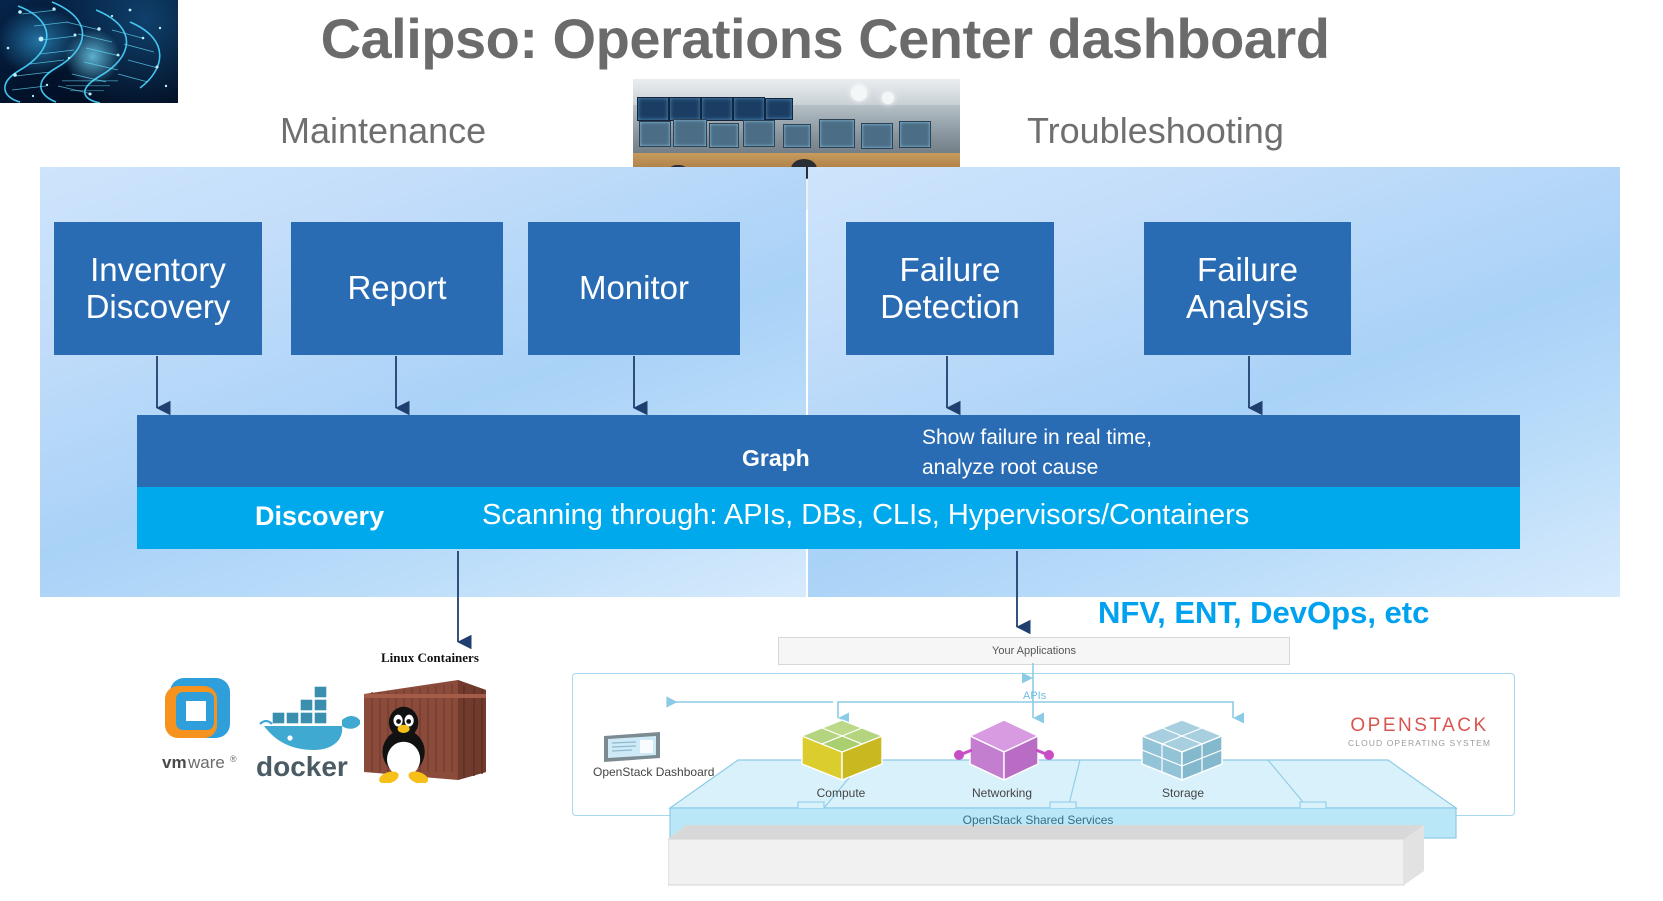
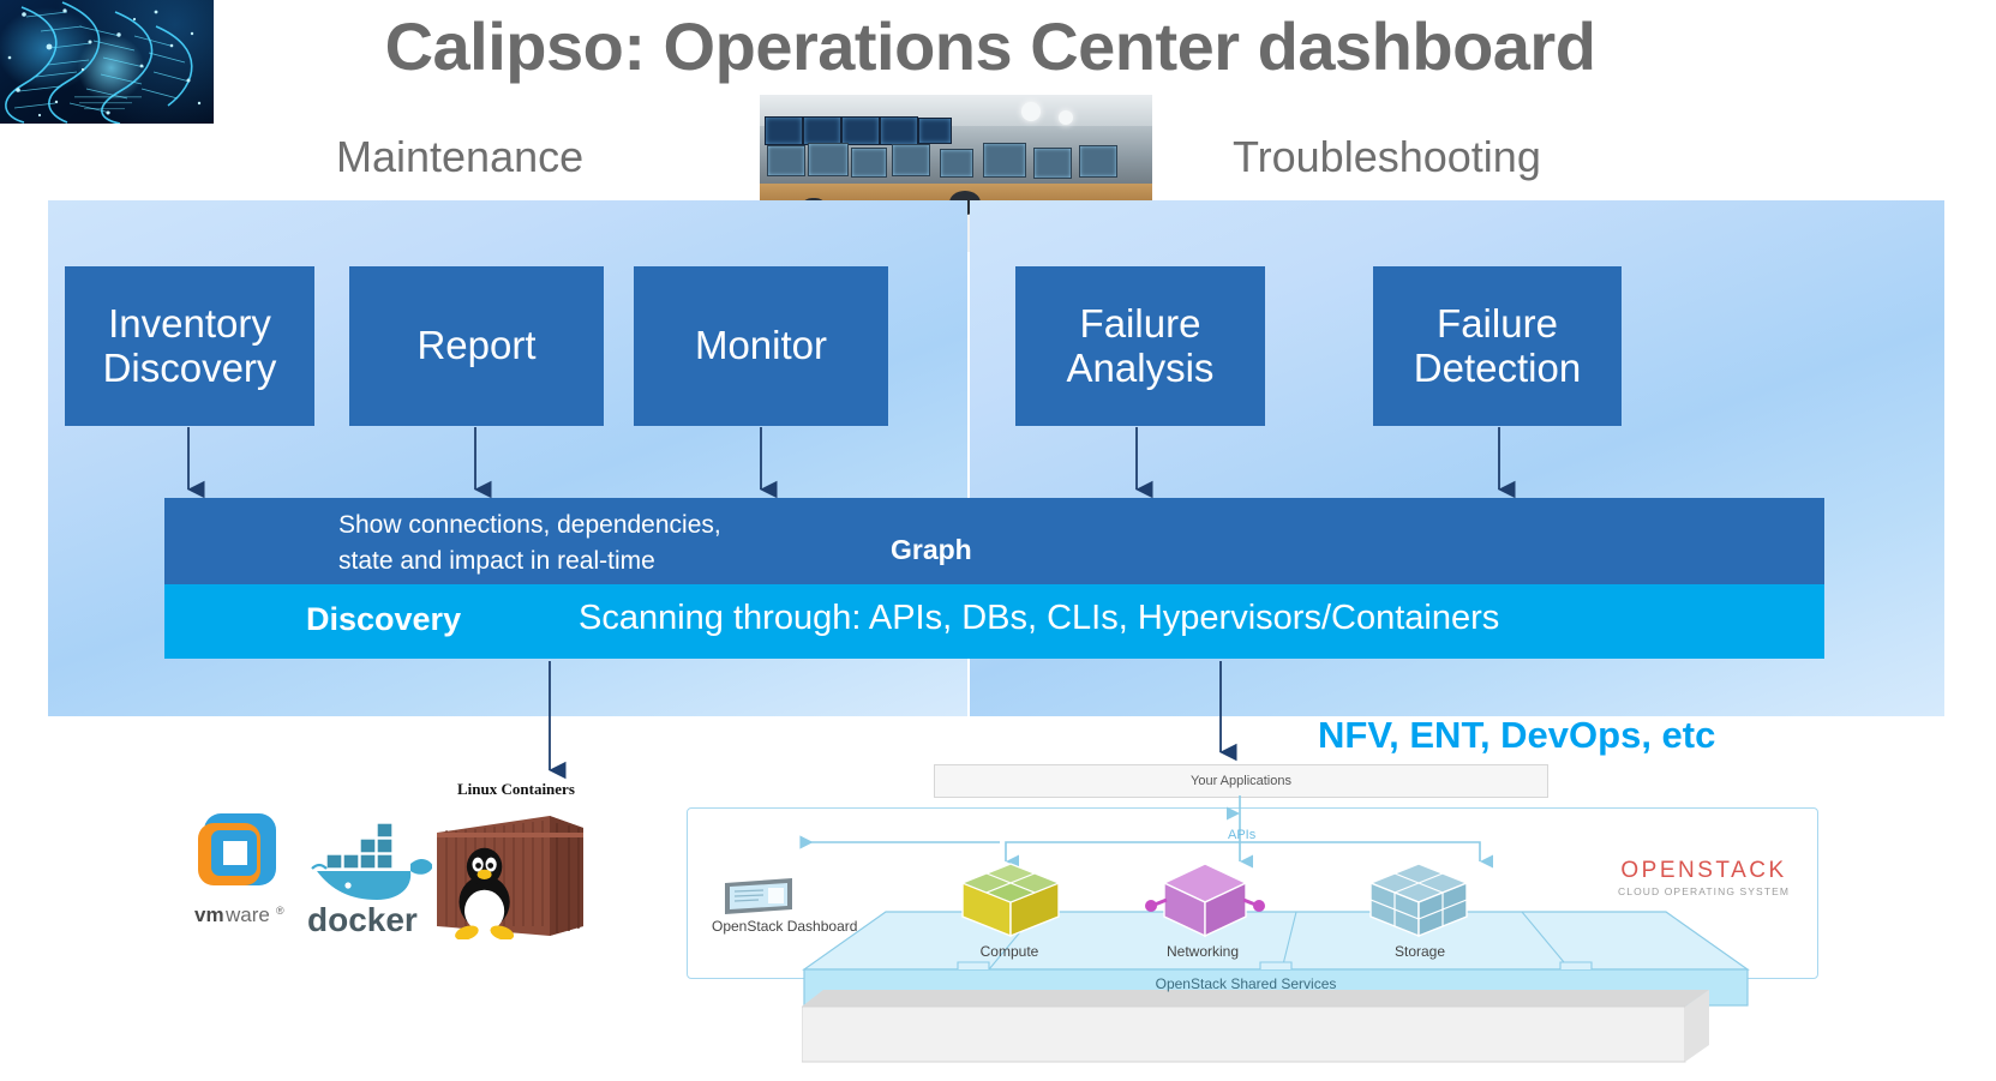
  Calipso: Operations Center dashboard
  Maintenance
  Troubleshooting
  Inventory
  Discovery
  Report
  Monitor
  Failure
- Detection
+ Analysis
  Failure
- Analysis
+ Detection
+ Show connections, dependencies,
+ state and impact in real-time
  Graph
- Show failure in real time,
- analyze root cause
  Discovery
  Scanning through: APIs, DBs, CLIs, Hypervisors/Containers
  NFV, ENT, DevOps, etc
  Linux Containers
  vm
  ware
  ®
  docker
  Your Applications
  OpenStack Dashboard
  APIs
  Compute
  Networking
  Storage
  OpenStack Shared Services
  OPENSTACK
  CLOUD OPERATING SYSTEM
